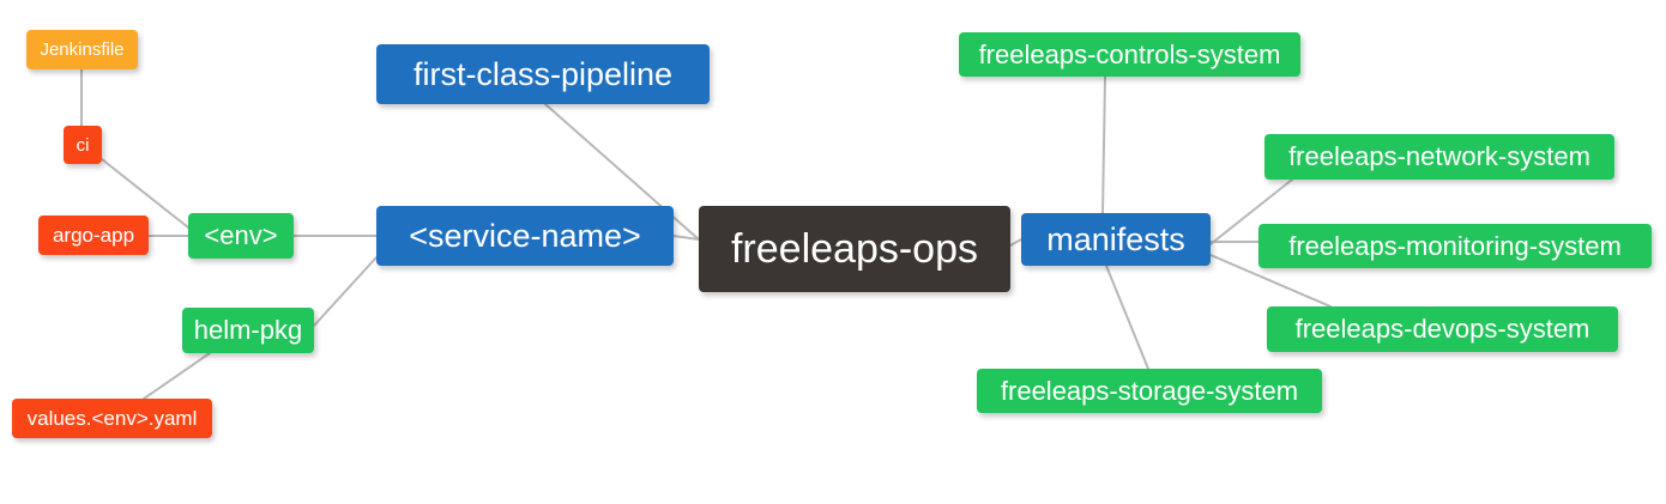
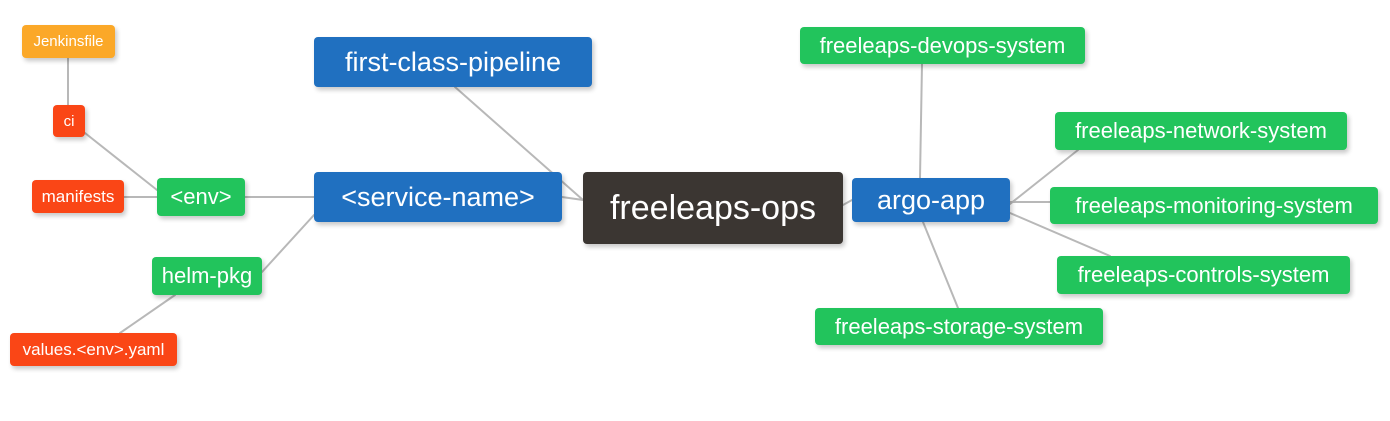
  freeleaps-ops
  first-class-pipeline
  <service-name>
- manifests
+ argo-app
  <env>
  helm-pkg
  ci
  Jenkinsfile
- argo-app
+ manifests
  values.<env>.yaml
- freeleaps-controls-system
+ freeleaps-devops-system
  freeleaps-network-system
  freeleaps-monitoring-system
- freeleaps-devops-system
+ freeleaps-controls-system
  freeleaps-storage-system
